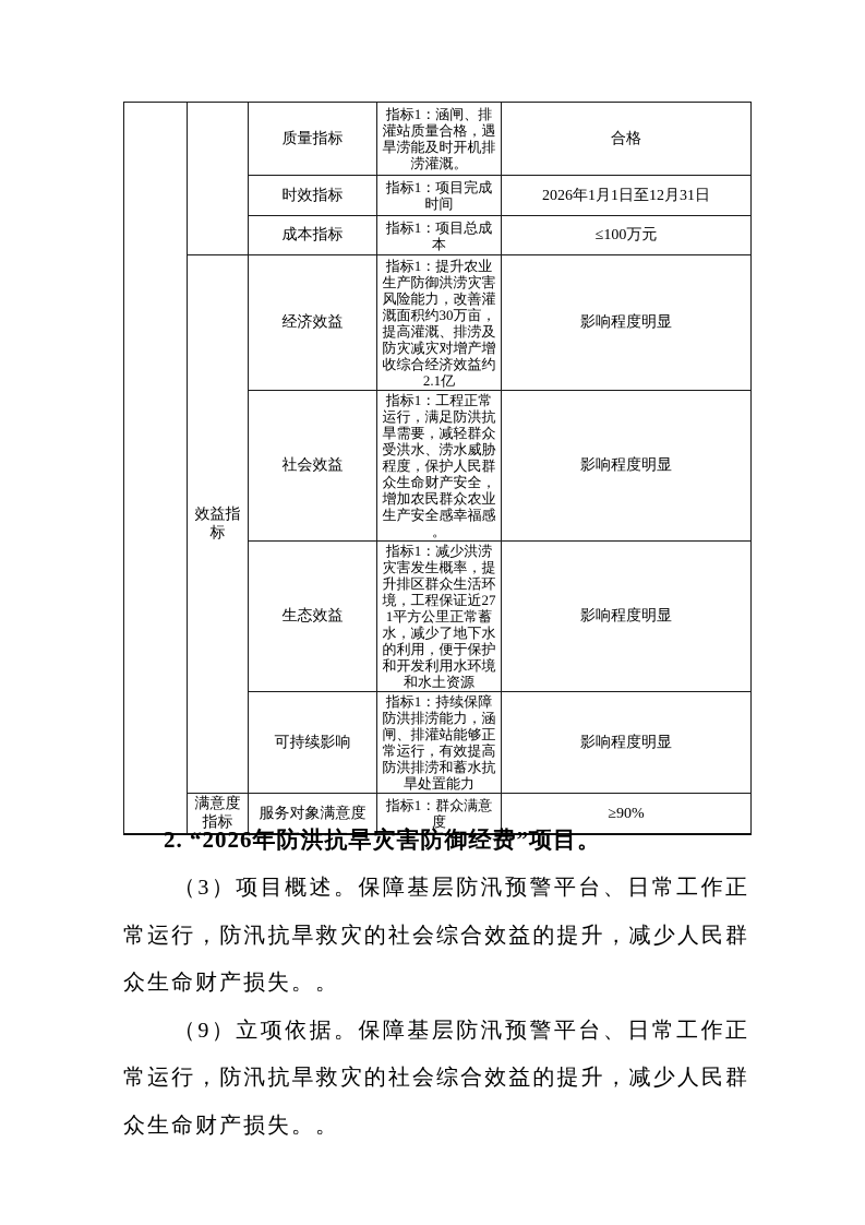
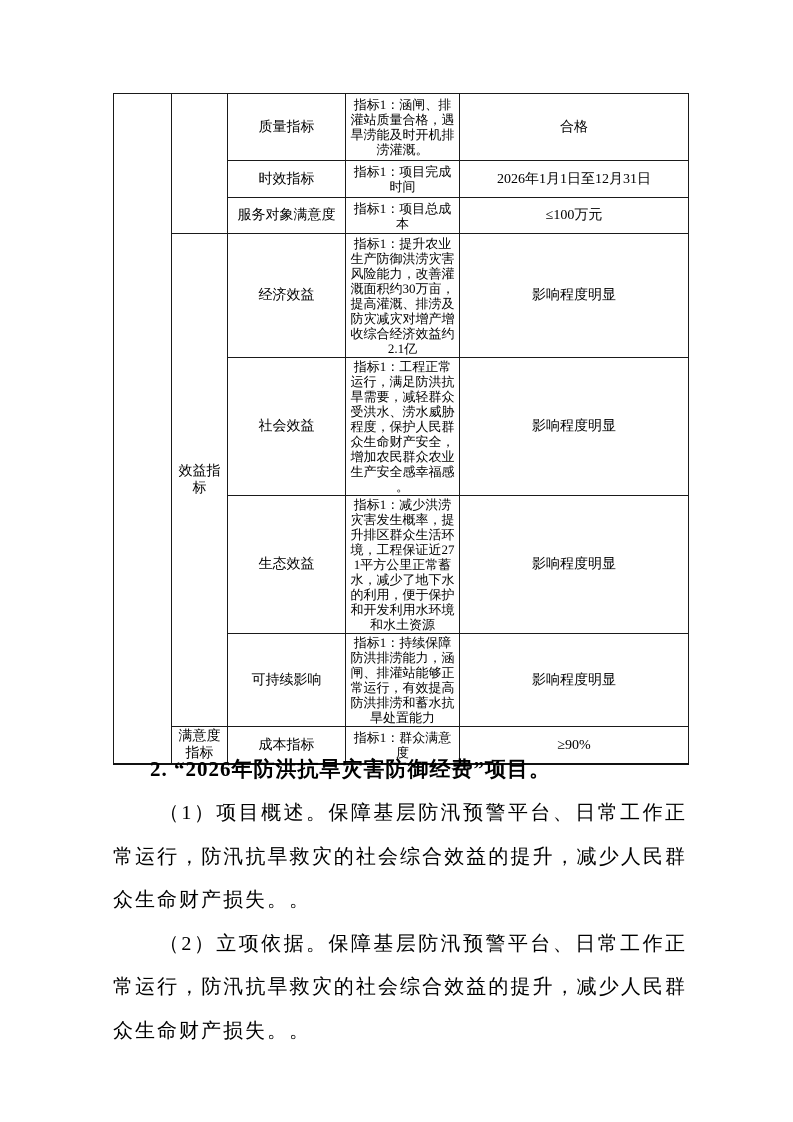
  		质量指标	指标1：涵闸、排灌站质量合格，遇旱涝能及时开机排涝灌溉。	合格
  时效指标	指标1：项目完成时间	2026年1月1日至12月31日
- 成本指标	指标1：项目总成本	≤100万元
+ 服务对象满意度	指标1：项目总成本	≤100万元
  效益指标	经济效益	指标1：提升农业生产防御洪涝灾害风险能力，改善灌溉面积约30万亩，提高灌溉、排涝及防灾减灾对增产增收综合经济效益约2.1亿	影响程度明显
  社会效益	指标1：工程正常运行，满足防洪抗旱需要，减轻群众受洪水、涝水威胁程度，保护人民群众生命财产安全，增加农民群众农业生产安全感幸福感。	影响程度明显
  生态效益	指标1：减少洪涝灾害发生概率，提升排区群众生活环境，工程保证近271平方公里正常蓄水，减少了地下水的利用，便于保护和开发利用水环境和水土资源	影响程度明显
  可持续影响	指标1：持续保障防洪排涝能力，涵闸、排灌站能够正常运行，有效提高防洪排涝和蓄水抗旱处置能力	影响程度明显
- 满意度指标	服务对象满意度	指标1：群众满意度	≥90%
+ 满意度指标	成本指标	指标1：群众满意度	≥90%
  2. “2026年防洪抗旱灾害防御经费”项目。
- （3）项目概述。保障基层防汛预警平台、日常工作正常运行，防汛抗旱救灾的社会综合效益的提升，减少人民群众生命财产损失。。
+ （1）项目概述。保障基层防汛预警平台、日常工作正常运行，防汛抗旱救灾的社会综合效益的提升，减少人民群众生命财产损失。。
- （9）立项依据。保障基层防汛预警平台、日常工作正常运行，防汛抗旱救灾的社会综合效益的提升，减少人民群众生命财产损失。。
+ （2）立项依据。保障基层防汛预警平台、日常工作正常运行，防汛抗旱救灾的社会综合效益的提升，减少人民群众生命财产损失。。
